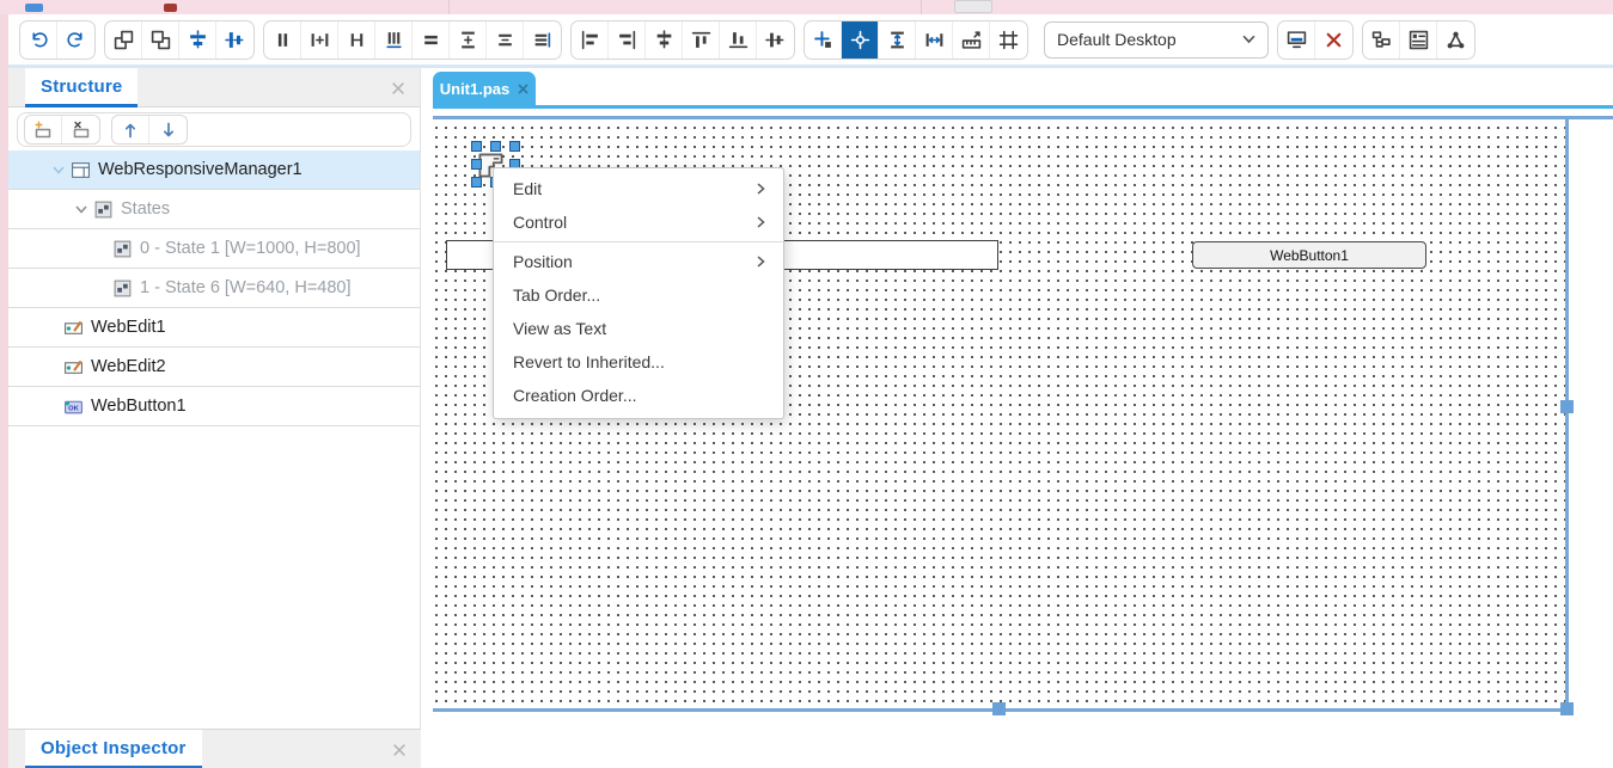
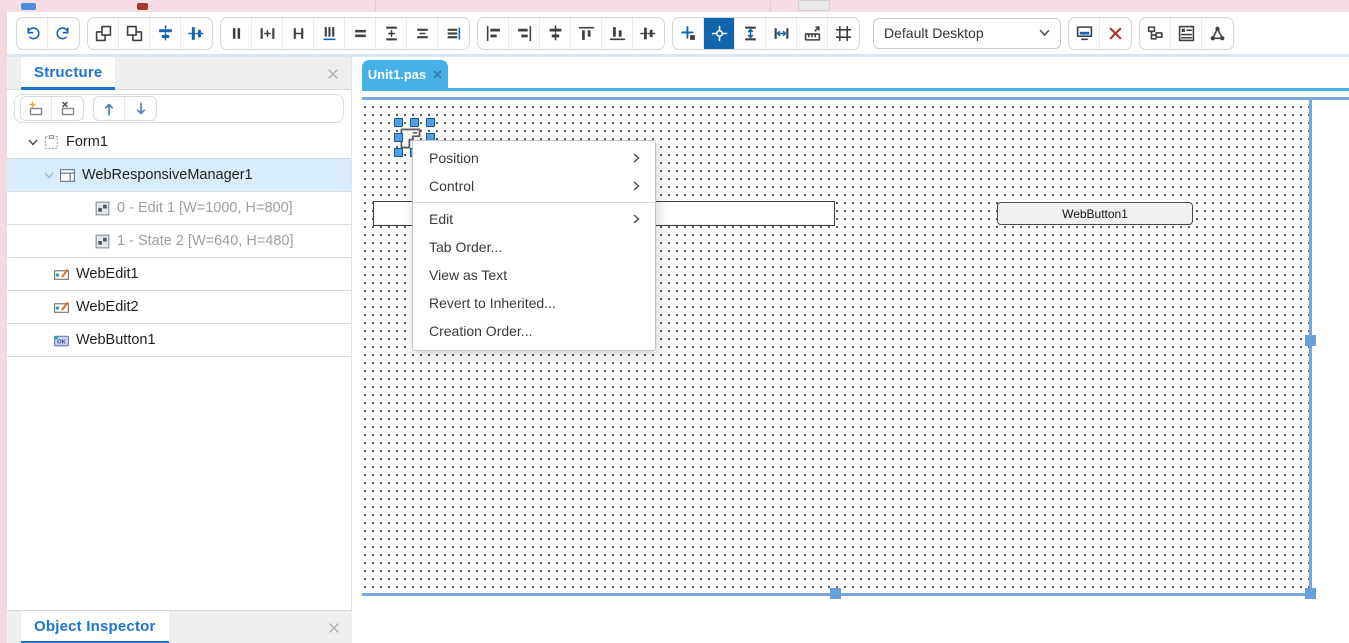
  Default Desktop
  Structure
+ Form1
  WebResponsiveManager1
- States
- 0 - State 1 [W=1000, H=800]
+ 0 - Edit 1 [W=1000, H=800]
- 1 - State 6 [W=640, H=480]
+ 1 - State 2 [W=640, H=480]
  WebEdit1
  WebEdit2
  WebButton1
  Object Inspector
  Unit1.pas
  WebButton1
- Edit
+ Position
  Control
- Position
+ Edit
  Tab Order...
  View as Text
  Revert to Inherited...
  Creation Order...
